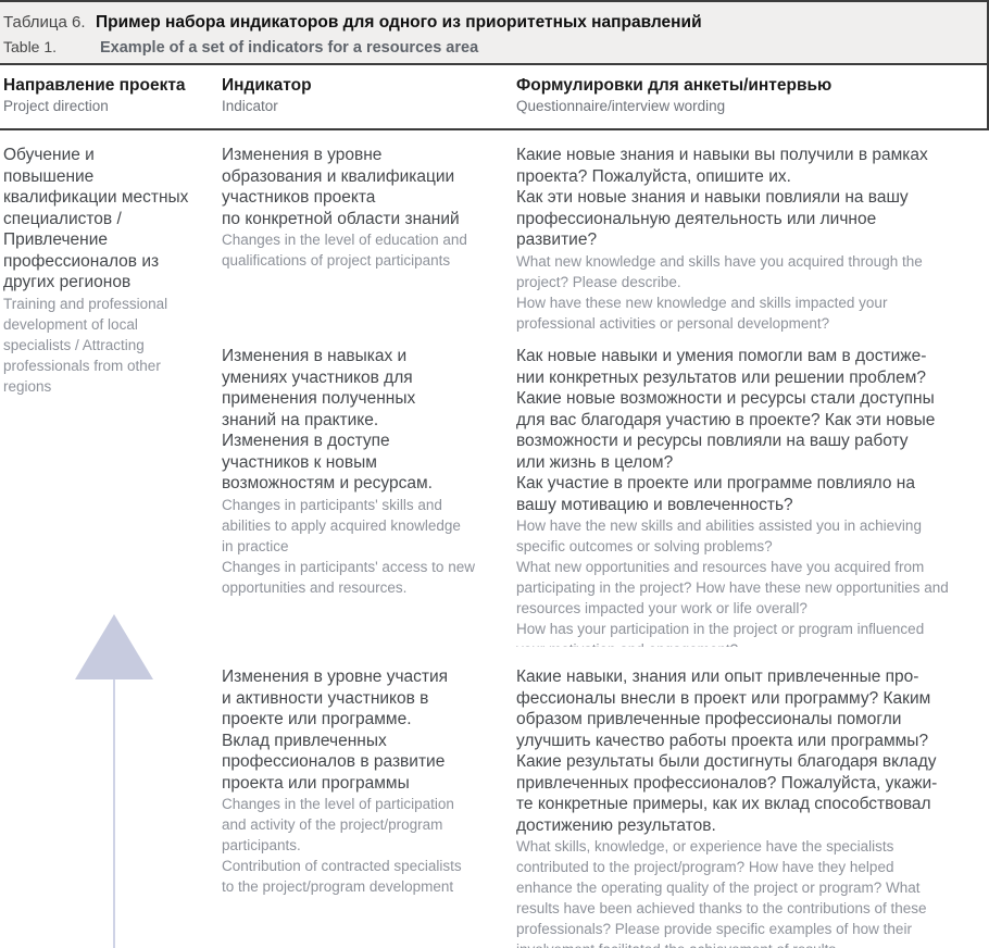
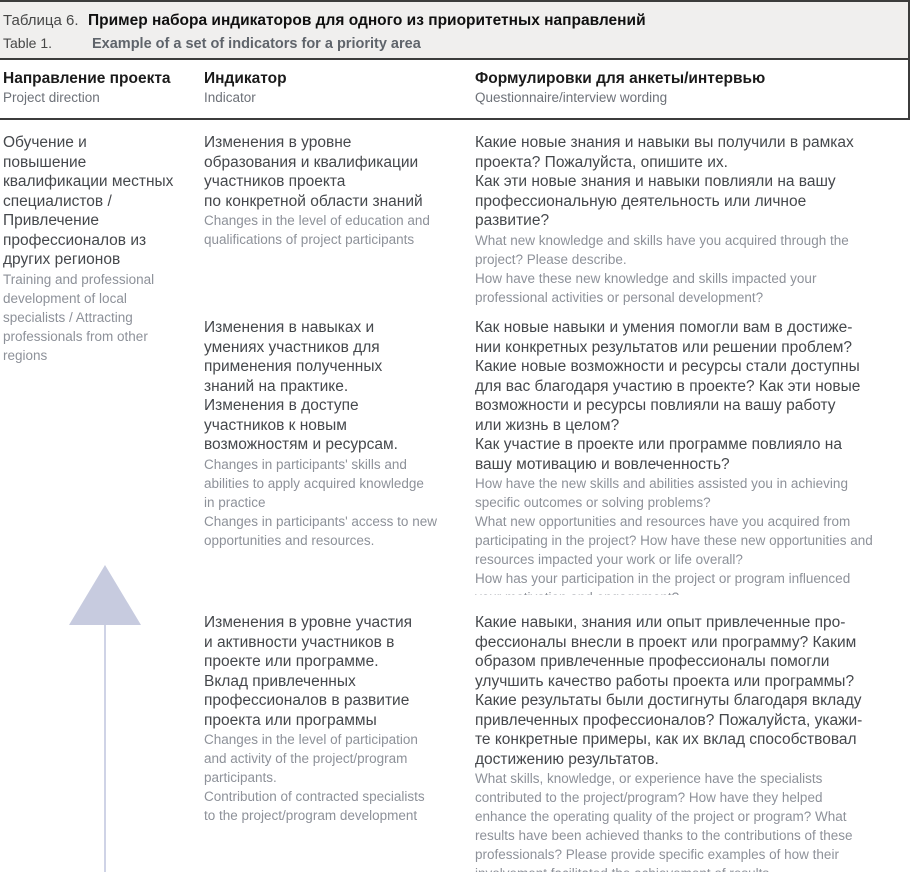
  Таблица 6. Пример набора индикаторов для одного из приоритетных направлений
- Table 1. Example of a set of indicators for a resources area
+ Table 1. Example of a set of indicators for a priority area
  Направление проекта
  Project direction
  Индикатор
  Indicator
  Формулировки для анкеты/интервью
  Questionnaire/interview wording
  Обучение и
  повышение
  квалификации местных
  специалистов /
  Привлечение
  профессионалов из
  других регионов
  Training and professional
  development of local
  specialists / Attracting
  professionals from other
  regions
  Изменения в уровне
  образования и квалификации
  участников проекта
  по конкретной области знаний
  Changes in the level of education and
  qualifications of project participants
  Какие новые знания и навыки вы получили в рамках
  проекта? Пожалуйста, опишите их.
  Как эти новые знания и навыки повлияли на вашу
  профессиональную деятельность или личное
  развитие?
  What new knowledge and skills have you acquired through the
  project? Please describe.
  How have these new knowledge and skills impacted your
  professional activities or personal development?
  Изменения в навыках и
  умениях участников для
  применения полученных
  знаний на практике.
  Изменения в доступе
  участников к новым
  возможностям и ресурсам.
  Changes in participants' skills and
  abilities to apply acquired knowledge
  in practice
  Changes in participants' access to new
  opportunities and resources.
  Как новые навыки и умения помогли вам в достиже-
  нии конкретных результатов или решении проблем?
  Какие новые возможности и ресурсы стали доступны
  для вас благодаря участию в проекте? Как эти новые
  возможности и ресурсы повлияли на вашу работу
  или жизнь в целом?
  Как участие в проекте или программе повлияло на
  вашу мотивацию и вовлеченность?
  How have the new skills and abilities assisted you in achieving
  specific outcomes or solving problems?
  What new opportunities and resources have you acquired from
  participating in the project? How have these new opportunities and
  resources impacted your work or life overall?
  How has your participation in the project or program influenced
  Изменения в уровне участия
  и активности участников в
  проекте или программе.
  Вклад привлеченных
  профессионалов в развитие
  проекта или программы
  Changes in the level of participation
  and activity of the project/program
  participants.
  Contribution of contracted specialists
  to the project/program development
  Какие навыки, знания или опыт привлеченные про-
  фессионалы внесли в проект или программу? Каким
  образом привлеченные профессионалы помогли
  улучшить качество работы проекта или программы?
  Какие результаты были достигнуты благодаря вкладу
  привлеченных профессионалов? Пожалуйста, укажи-
  те конкретные примеры, как их вклад способствовал
  достижению результатов.
  What skills, knowledge, or experience have the specialists
  contributed to the project/program? How have they helped
  enhance the operating quality of the project or program? What
  results have been achieved thanks to the contributions of these
  professionals? Please provide specific examples of how their
